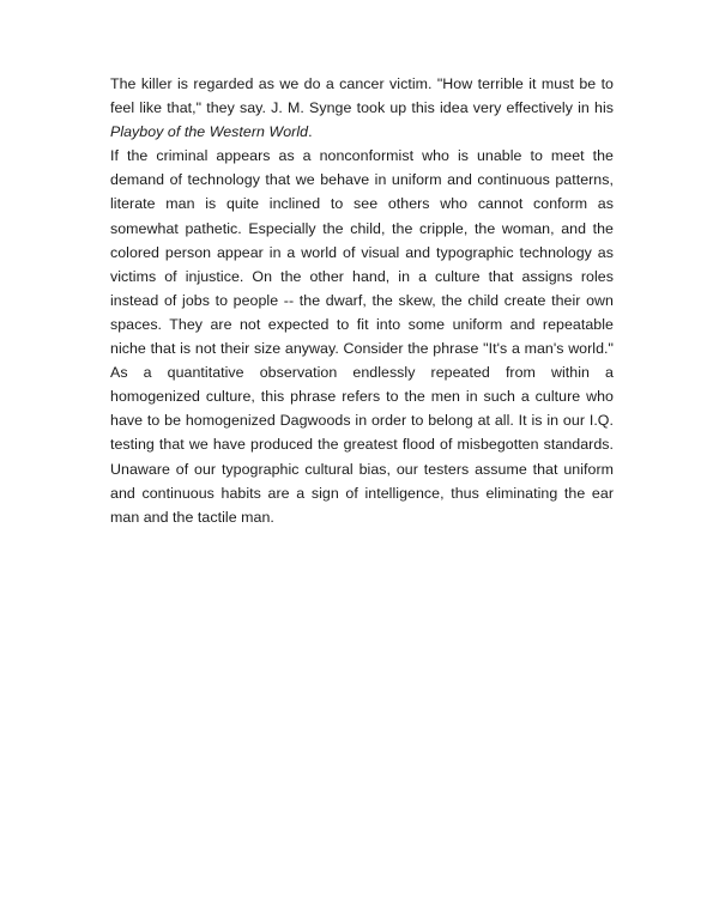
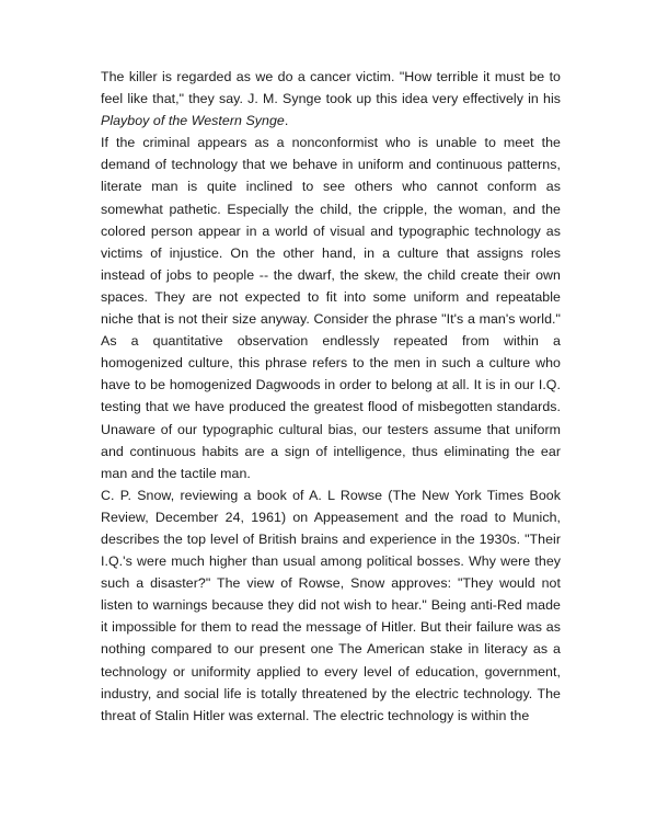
- The killer is regarded as we do a cancer victim. "How terrible it must be to feel like that," they say. J. M. Synge took up this idea very effectively in his Playboy of the Western World.
+ The killer is regarded as we do a cancer victim. "How terrible it must be to feel like that," they say. J. M. Synge took up this idea very effectively in his Playboy of the Western Synge.
  If the criminal appears as a nonconformist who is unable to meet the demand of technology that we behave in uniform and continuous patterns, literate man is quite inclined to see others who cannot conform as somewhat pathetic. Especially the child, the cripple, the woman, and the colored person appear in a world of visual and typographic technology as victims of injustice. On the other hand, in a culture that assigns roles instead of jobs to people -- the dwarf, the skew, the child create their own spaces. They are not expected to fit into some uniform and repeatable niche that is not their size anyway. Consider the phrase "It's a man's world." As a quantitative observation endlessly repeated from within a homogenized culture, this phrase refers to the men in such a culture who have to be homogenized Dagwoods in order to belong at all. It is in our I.Q. testing that we have produced the greatest flood of misbegotten standards. Unaware of our typographic cultural bias, our testers assume that uniform and continuous habits are a sign of intelligence, thus eliminating the ear man and the tactile man.
+ C. P. Snow, reviewing a book of A. L Rowse (The New York Times Book Review, December 24, 1961) on Appeasement and the road to Munich, describes the top level of British brains and experience in the 1930s. "Their I.Q.'s were much higher than usual among political bosses. Why were they such a disaster?" The view of Rowse, Snow approves: "They would not listen to warnings because they did not wish to hear." Being anti-Red made it impossible for them to read the message of Hitler. But their failure was as nothing compared to our present one The American stake in literacy as a technology or uniformity applied to every level of education, government, industry, and social life is totally threatened by the electric technology. The threat of Stalin Hitler was external. The electric technology is within the
